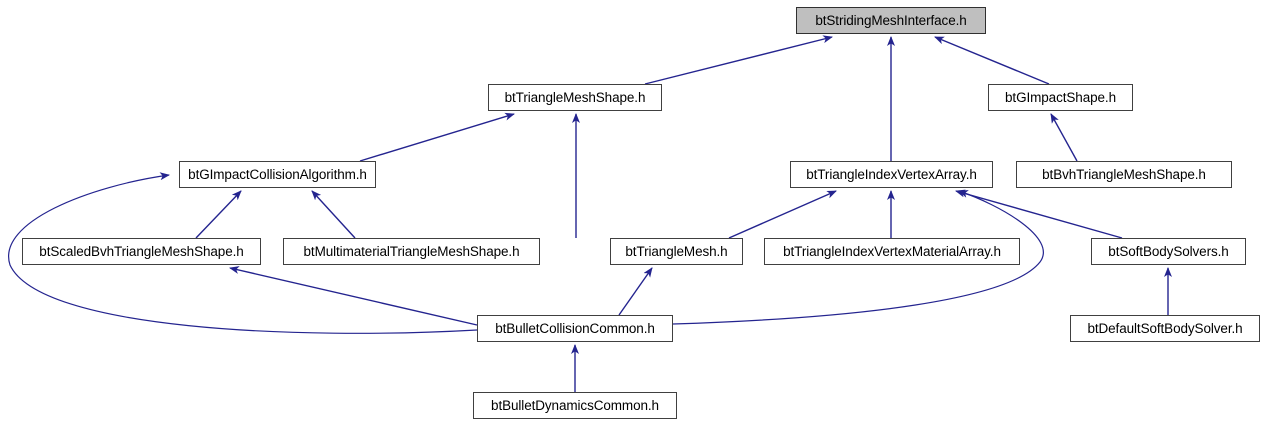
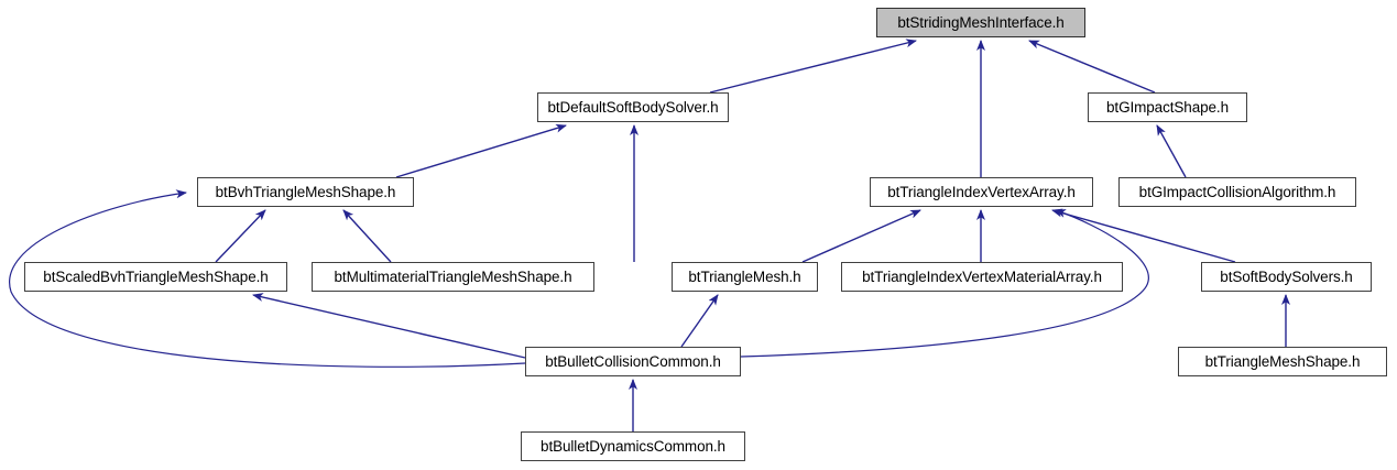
  btStridingMeshInterface.h
- btTriangleMeshShape.h
+ btDefaultSoftBodySolver.h
  btGImpactShape.h
- btGImpactCollisionAlgorithm.h
+ btBvhTriangleMeshShape.h
  btTriangleIndexVertexArray.h
- btBvhTriangleMeshShape.h
+ btGImpactCollisionAlgorithm.h
  btScaledBvhTriangleMeshShape.h
  btMultimaterialTriangleMeshShape.h
  btTriangleMesh.h
  btTriangleIndexVertexMaterialArray.h
  btSoftBodySolvers.h
  btBulletCollisionCommon.h
- btDefaultSoftBodySolver.h
+ btTriangleMeshShape.h
  btBulletDynamicsCommon.h
